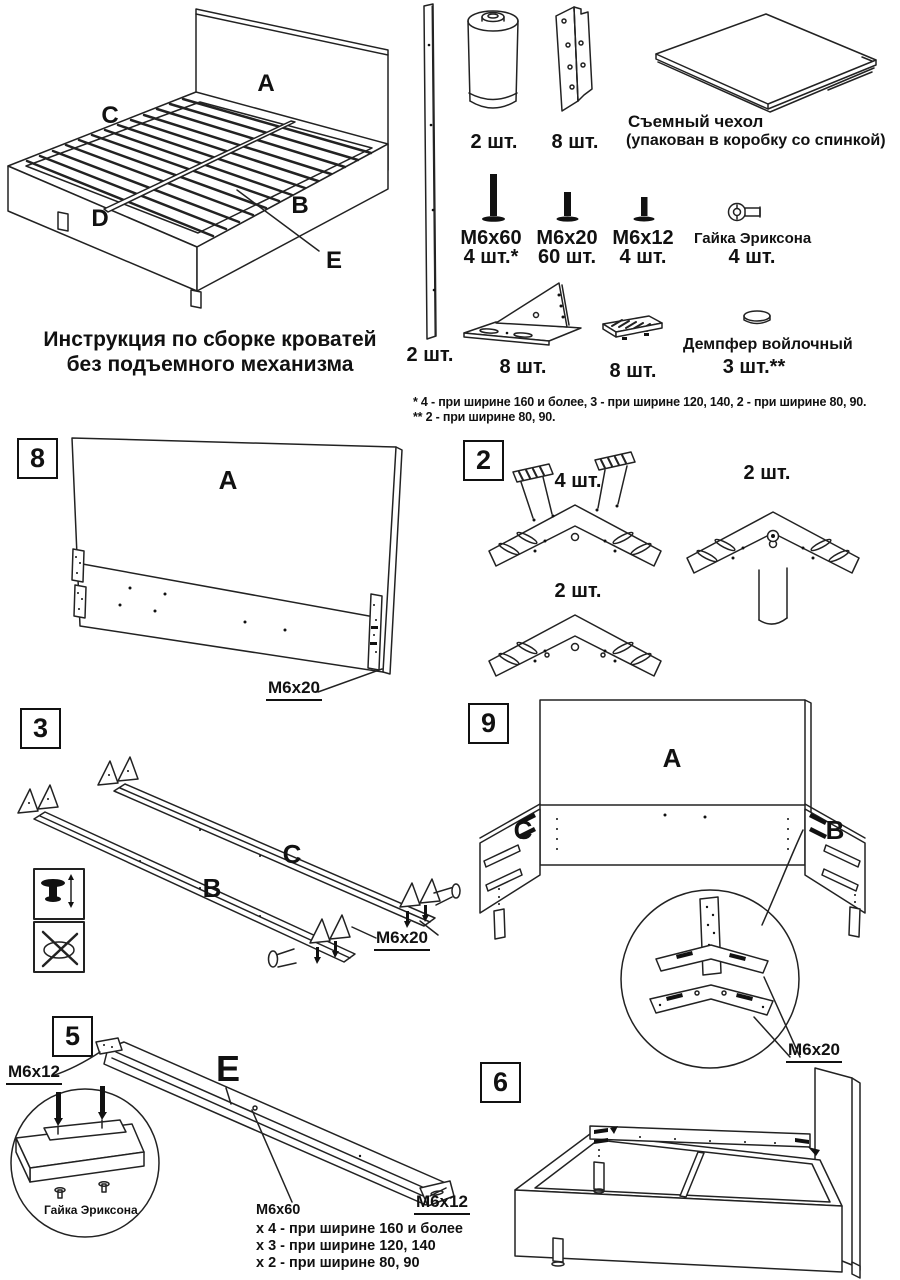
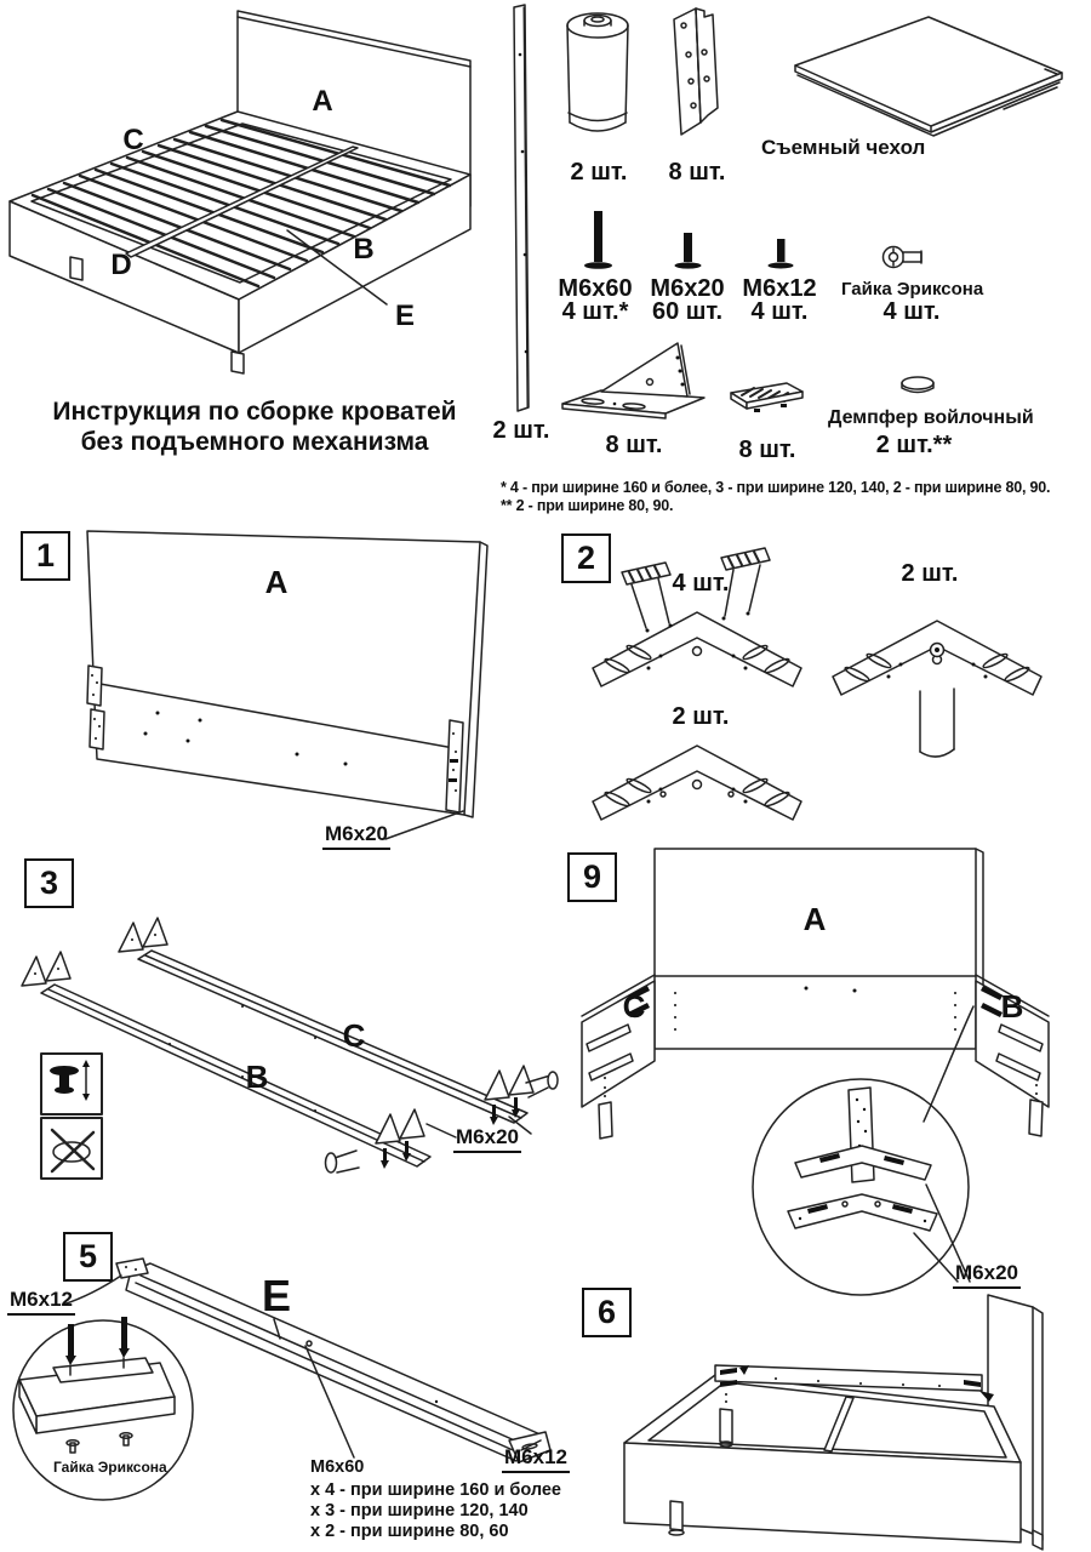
  A
  C
  D
  B
  E
  Инструкция по сборке кроватей
  без подъемного механизма
  2 шт.
  2 шт.
  8 шт.
  Съемный чехол
- (упакован в коробку со спинкой)
  M6x60
  4 шт.*
  M6x20
  60 шт.
  M6x12
  4 шт.
  Гайка Эриксона
  4 шт.
  8 шт.
  8 шт.
  Демпфер войлочный
- 3 шт.**
+ 2 шт.**
  * 4 - при ширине 160 и более, 3 - при ширине 120, 140, 2 - при ширине 80, 90.
  ** 2 - при ширине 80, 90.
- 8
+ 1
  A
  M6x20
  2
  4 шт.
  2 шт.
  2 шт.
  3
  B
  C
  M6x20
  9
  A
  C
  B
  M6x20
  5
  M6x12
  E
  Гайка Эриксона
  M6x12
  M6x60
  x 4 - при ширине 160 и более
  x 3 - при ширине 120, 140
- x 2 - при ширине 80, 90
+ x 2 - при ширине 80, 60
  6
